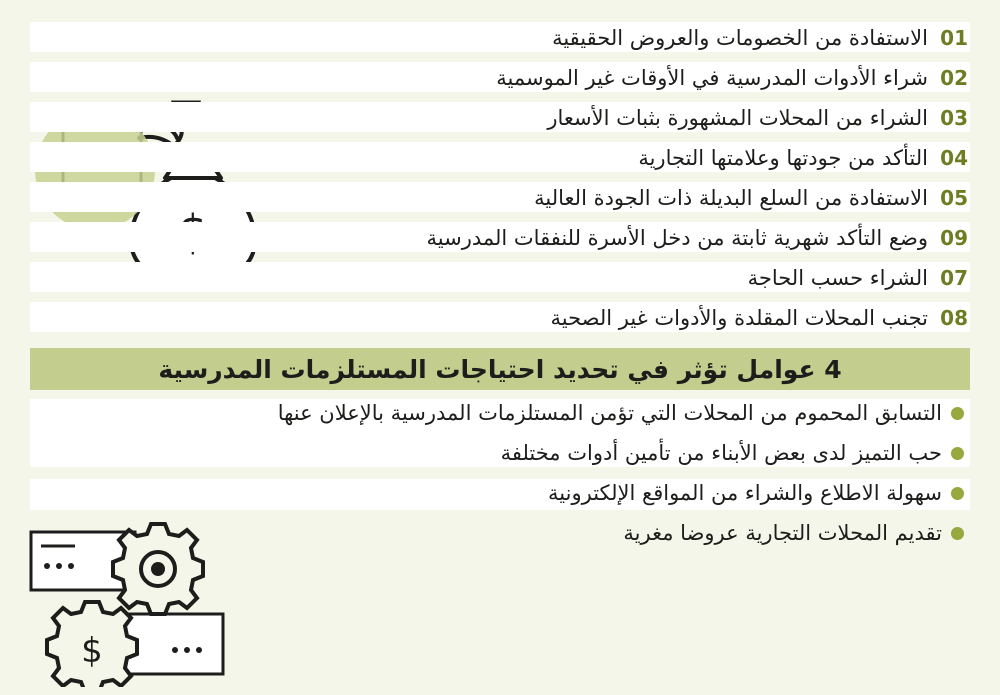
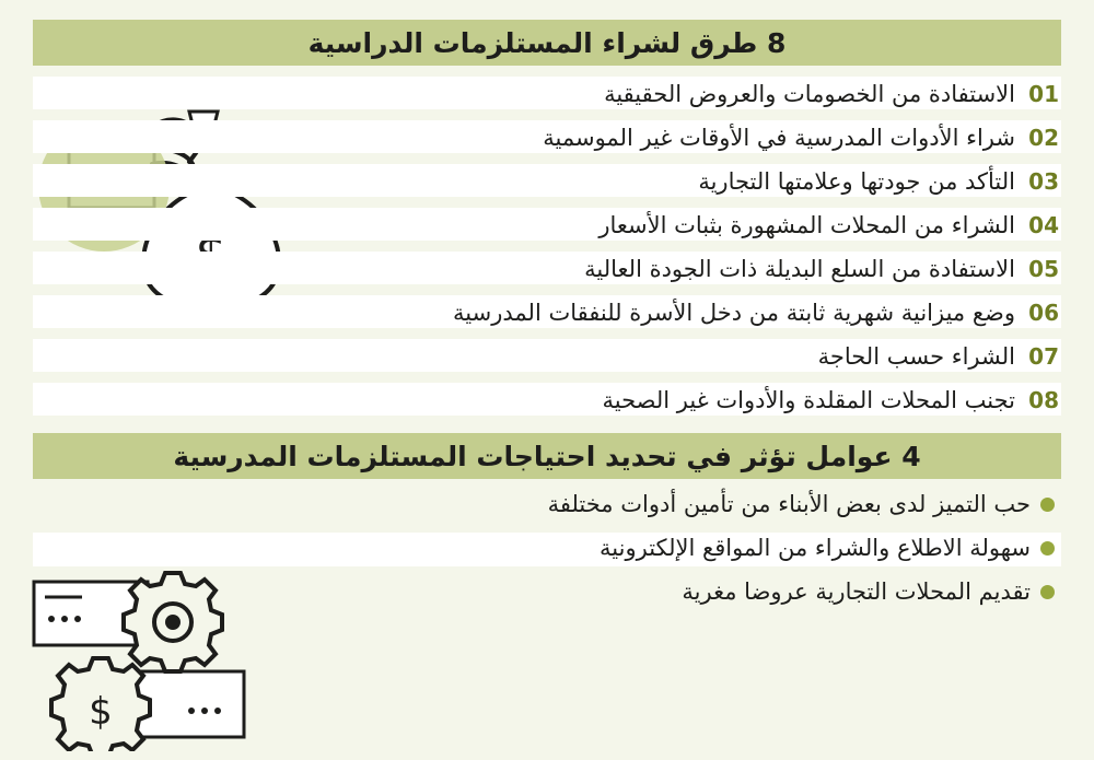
  $
+ 8 طرق لشراء المستلزمات الدراسية
  01
  الاستفادة من الخصومات والعروض الحقيقية
  02
  شراء الأدوات المدرسية في الأوقات غير الموسمية
  03
- الشراء من المحلات المشهورة بثبات الأسعار
+ التأكد من جودتها وعلامتها التجارية
  04
- التأكد من جودتها وعلامتها التجارية
+ الشراء من المحلات المشهورة بثبات الأسعار
  05
  الاستفادة من السلع البديلة ذات الجودة العالية
- 09
+ 06
- وضع التأكد شهرية ثابتة من دخل الأسرة للنفقات المدرسية
+ وضع ميزانية شهرية ثابتة من دخل الأسرة للنفقات المدرسية
  07
  الشراء حسب الحاجة
  08
  تجنب المحلات المقلدة والأدوات غير الصحية
  4 عوامل تؤثر في تحديد احتياجات المستلزمات المدرسية
- التسابق المحموم من المحلات التي تؤمن المستلزمات المدرسية بالإعلان عنها
  حب التميز لدى بعض الأبناء من تأمين أدوات مختلفة
  سهولة الاطلاع والشراء من المواقع الإلكترونية
  تقديم المحلات التجارية عروضا مغرية
